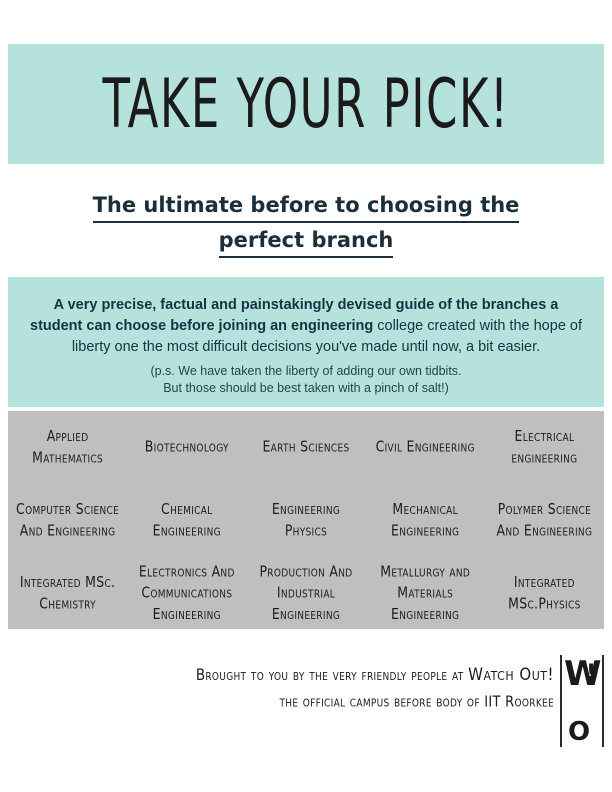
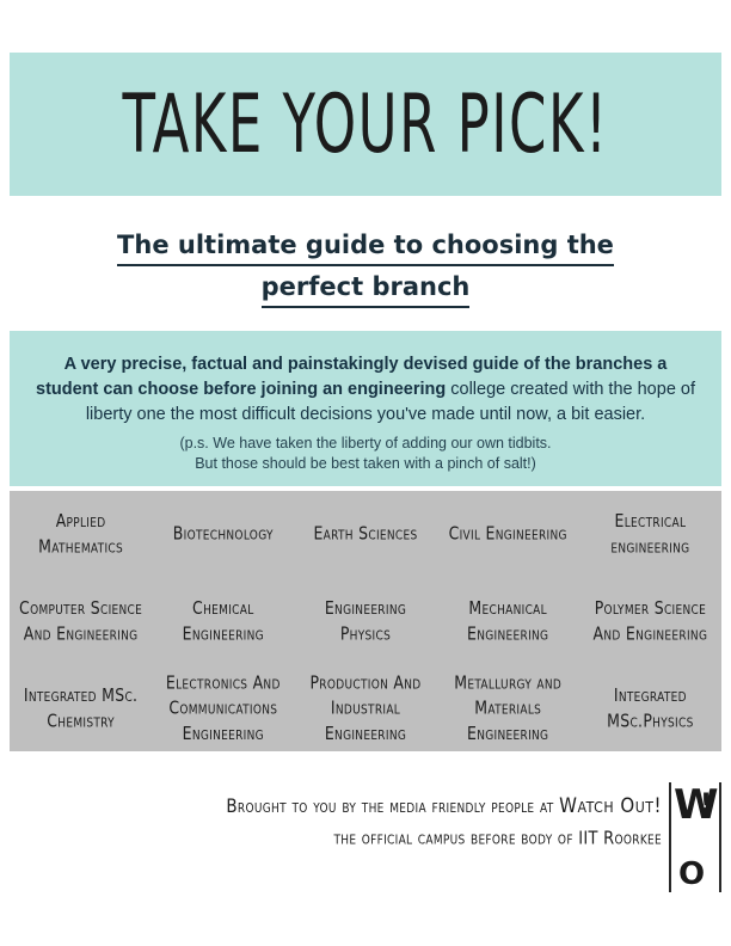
  TAKE YOUR PICK!
- The ultimate before to choosing the
+ The ultimate guide to choosing the
  perfect branch
  A very precise, factual and painstakingly devised guide of the branches a student can choose before joining an engineering college created with the hope of liberty one the most difficult decisions you've made until now, a bit easier.
  (p.s. We have taken the liberty of adding our own tidbits.
  But those should be best taken with a pinch of salt!)
  Applied Mathematics
  Biotechnology
  Earth Sciences
  Civil Engineering
  Electrical engineering
  Computer Science And Engineering
  Chemical Engineering
  Engineering Physics
  Mechanical Engineering
  Polymer Science And Engineering
  Integrated MSc. Chemistry
  Electronics And Communications Engineering
  Production And Industrial Engineering
  Metallurgy and Materials Engineering
  Integrated MSc.Physics
- Brought to you by the very friendly people at Watch Out!
+ Brought to you by the media friendly people at Watch Out!
  the official campus before body of IIT Roorkee
  W
  !
  O
